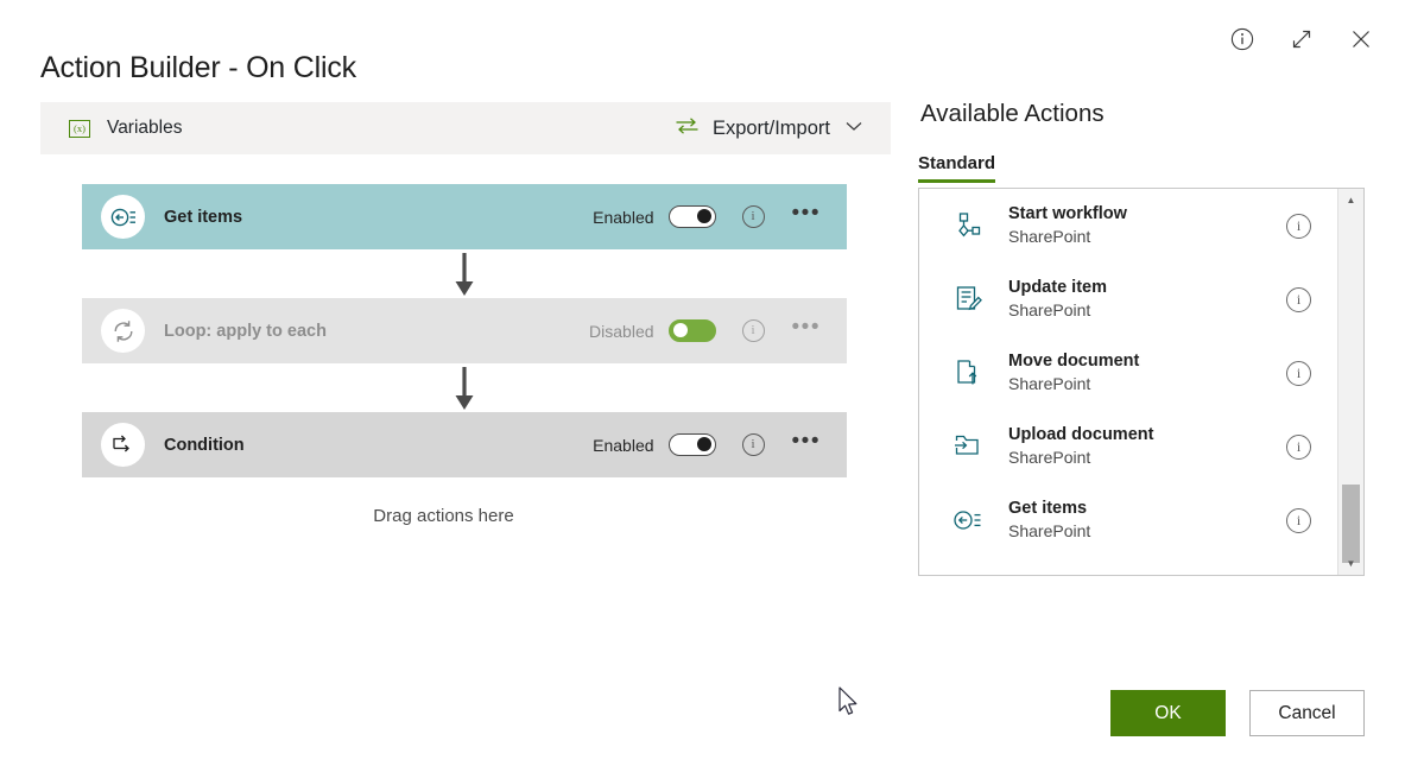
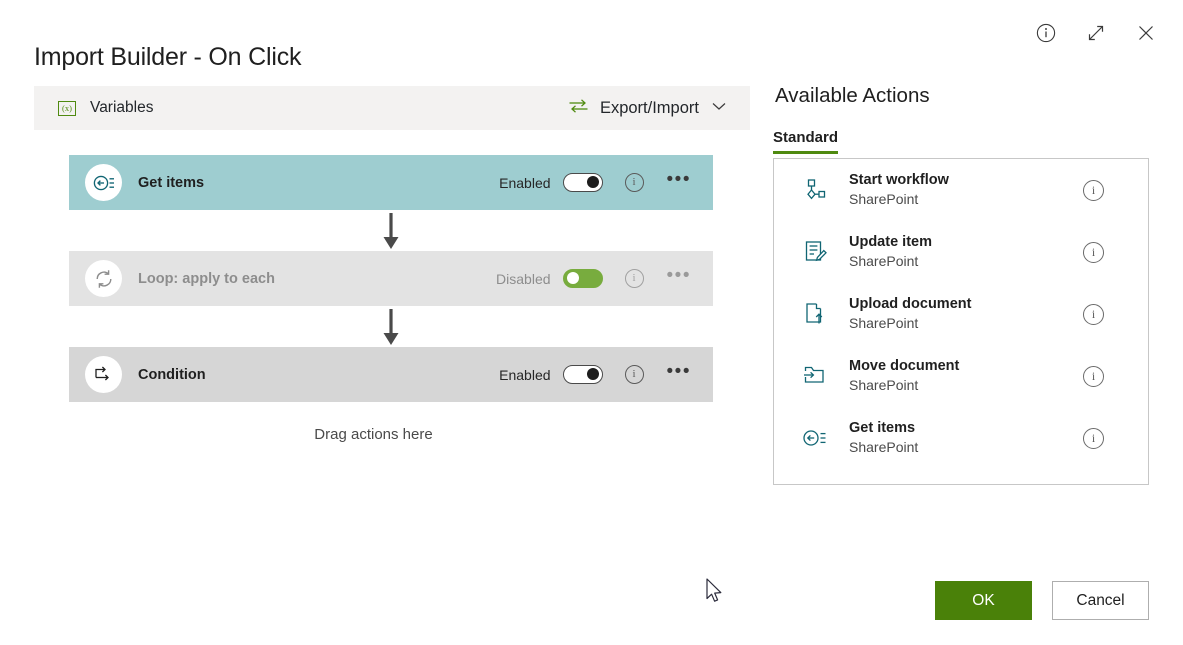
- Action Builder - On Click
+ Import Builder - On Click
  (x)
  Variables
  Export/Import
  Get items
  Enabled
  i
  •••
  Loop: apply to each
  Disabled
  i
  •••
  Condition
  Enabled
  i
  •••
  Drag actions here
  Available Actions
  Standard
  Start workflow
  SharePoint
  i
  Update item
  SharePoint
  i
- Move document
+ Upload document
  SharePoint
  i
- Upload document
+ Move document
  SharePoint
  i
  Get items
  SharePoint
  i
- ▲
- ▼
  OK
  Cancel
